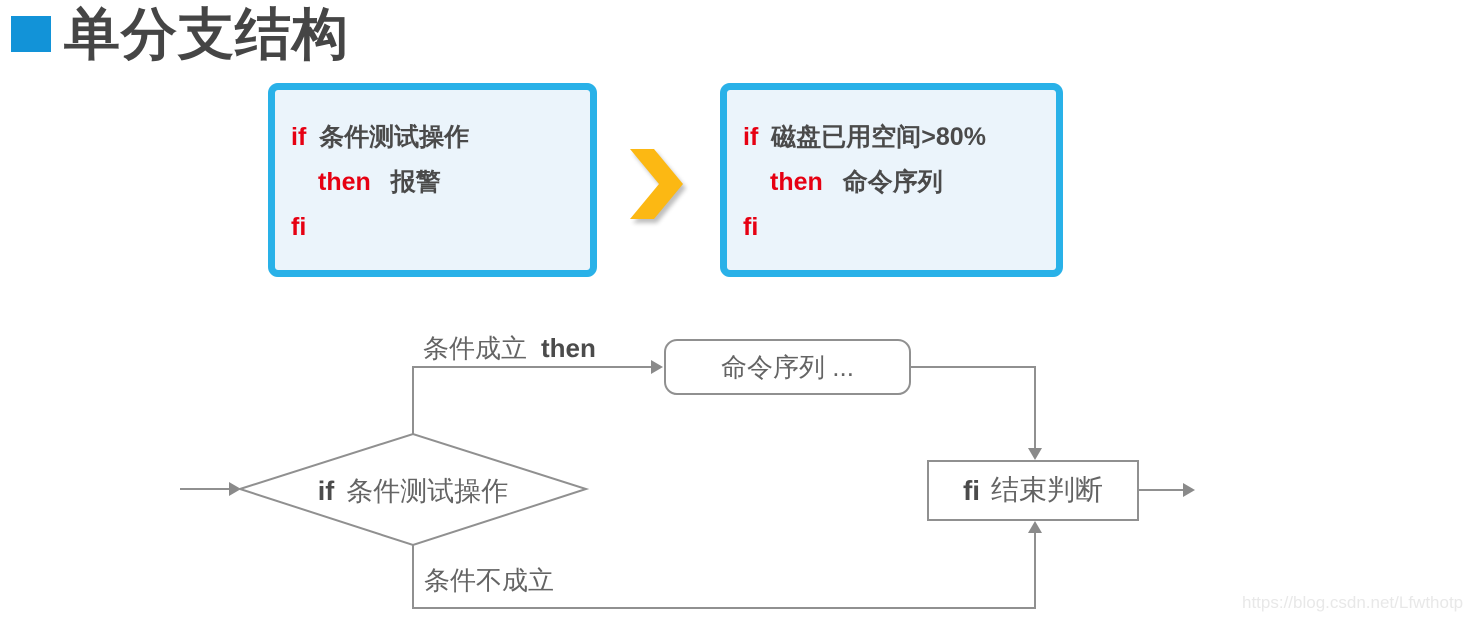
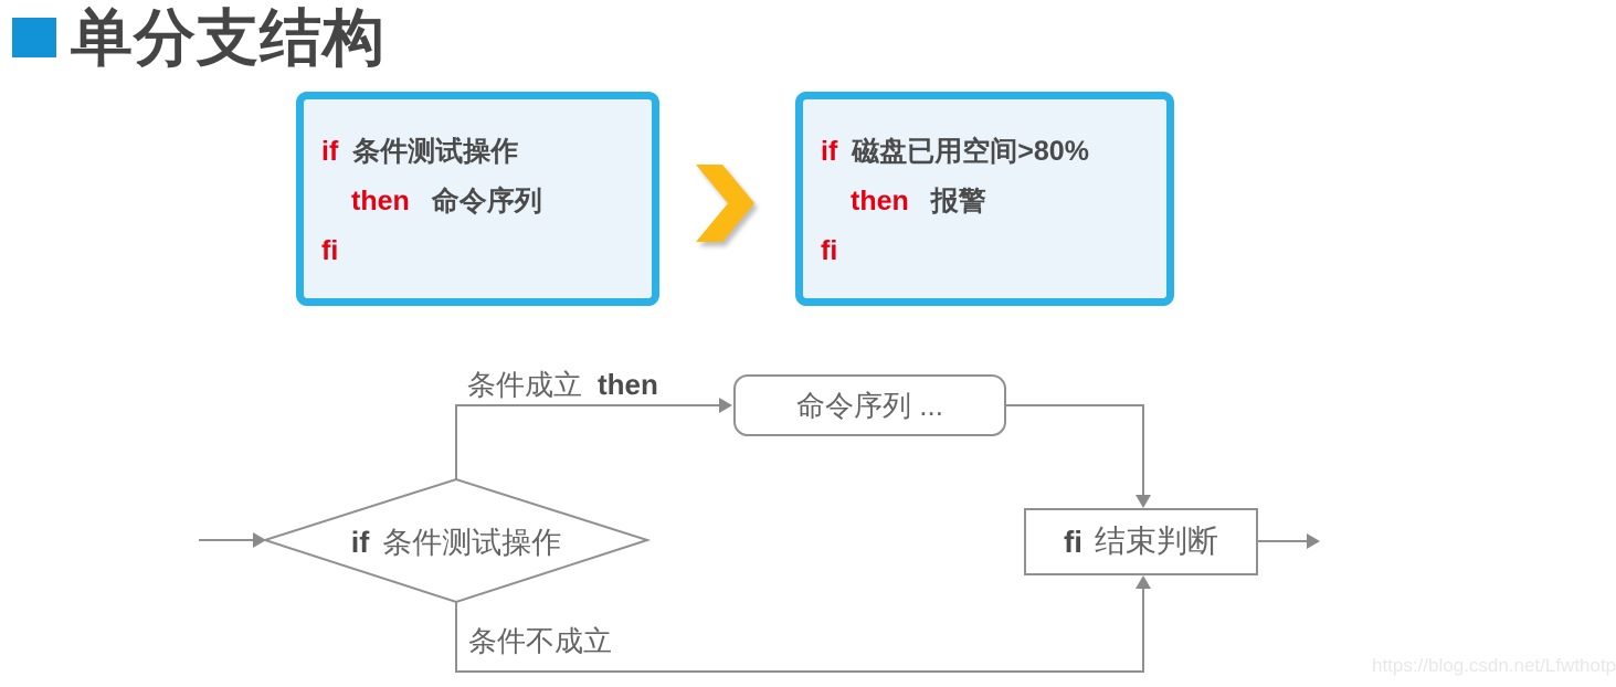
  单分支结构
  if
  条件测试操作
  then
- 报警
+ 命令序列
  fi
  if
  磁盘已用空间>80%
  then
- 命令序列
+ 报警
  fi
  if 条件测试操作
  条件成立 then
  条件不成立
  命令序列 ...
  fi
  结束判断
